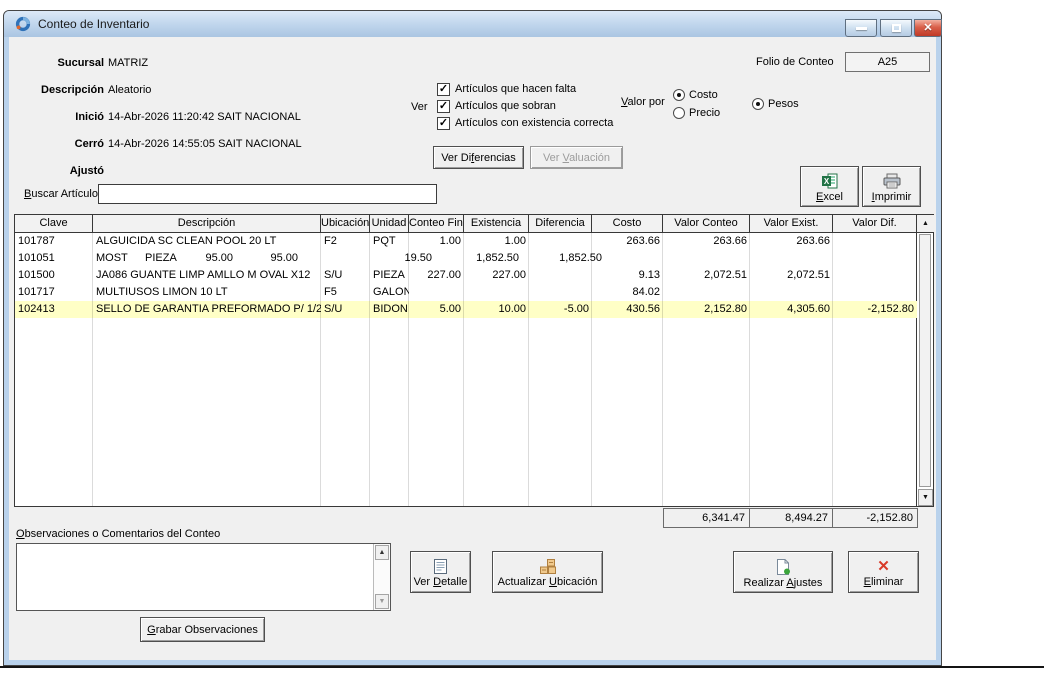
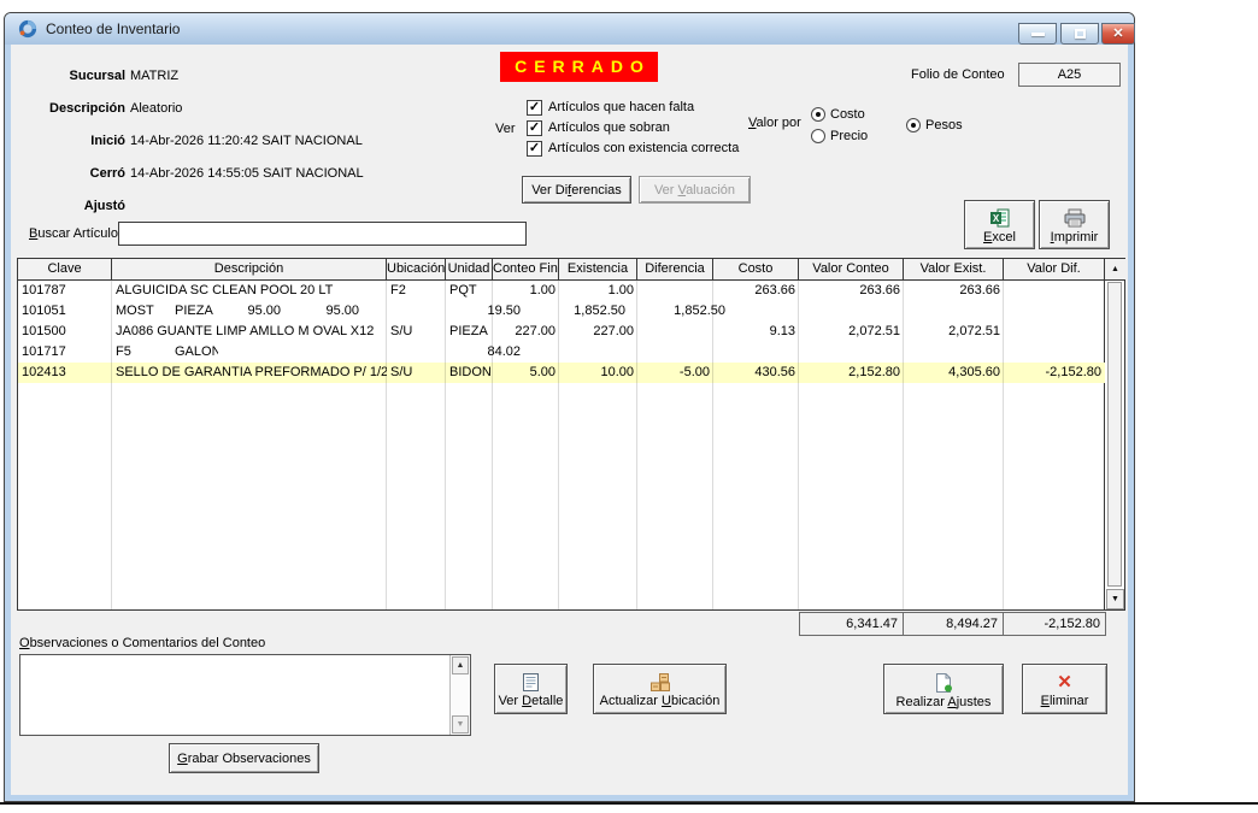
  Conteo de Inventario
  ✕
  Sucursal
  MATRIZ
  Descripción
  Aleatorio
  Inició
  14-Abr-2026 11:20:42 SAIT NACIONAL
  Cerró
  14-Abr-2026 14:55:05 SAIT NACIONAL
  Ajustó
+ CERRADO
  Folio de Conteo
  A25
  Ver
  ✓
  Artículos que hacen falta
  ✓
  Artículos que sobran
  ✓
  Artículos con existencia correcta
  Valor por
  Costo
  Precio
  Pesos
  Ver Diferencias
  Ver Valuación
  X
  Excel
  Imprimir
  Buscar Artículo
  Clave
  Descripción
  Ubicación
  Unidad
  Conteo Fin
  Existencia
  Diferencia
  Costo
  Valor Conteo
  Valor Exist.
  Valor Dif.
  101787
  ALGUICIDA SC CLEAN POOL 20 LT
  F2
  PQT
  1.00
  1.00
  263.66
  263.66
  263.66
  101051
  MOST
  PIEZA
  95.00
  95.00
  19.50
  1,852.50
  1,852.50
  101500
  JA086 GUANTE LIMP AMLLO M OVAL X12
  S/U
  PIEZA
  227.00
  227.00
  9.13
  2,072.51
  2,072.51
  101717
- MULTIUSOS LIMON 10 LT
  F5
  GALON
  84.02
  102413
  SELLO DE GARANTIA PREFORMADO P/ 1/2
  S/U
  BIDON
  5.00
  10.00
  -5.00
  430.56
  2,152.80
  4,305.60
  -2,152.80
  6,341.47
  8,494.27
  -2,152.80
  Observaciones o Comentarios del Conteo
  Grabar Observaciones
  Ver Detalle
  Actualizar Ubicación
  Realizar Ajustes
  ✕
  Eliminar
